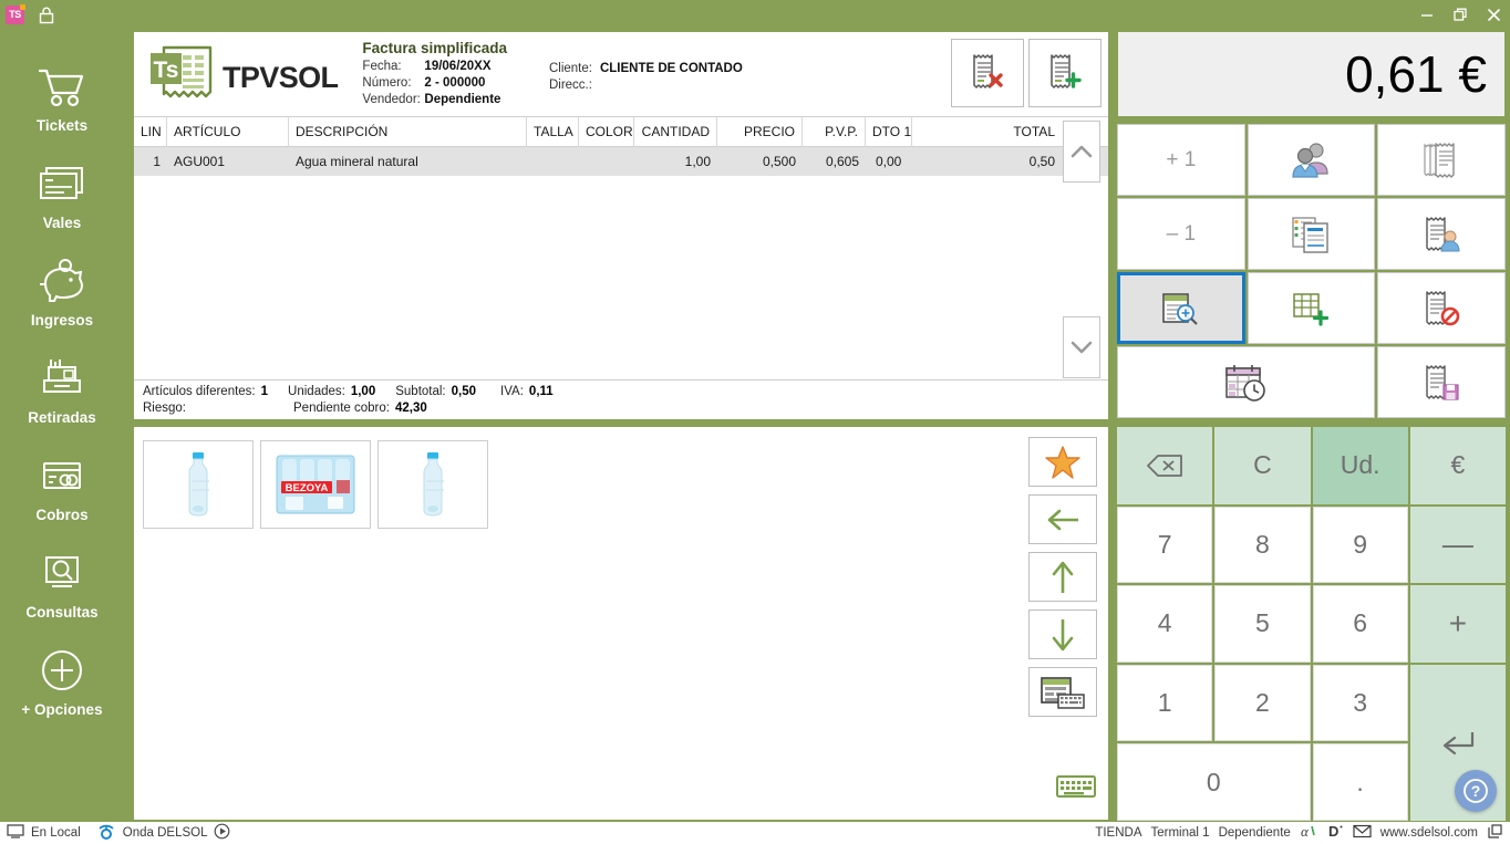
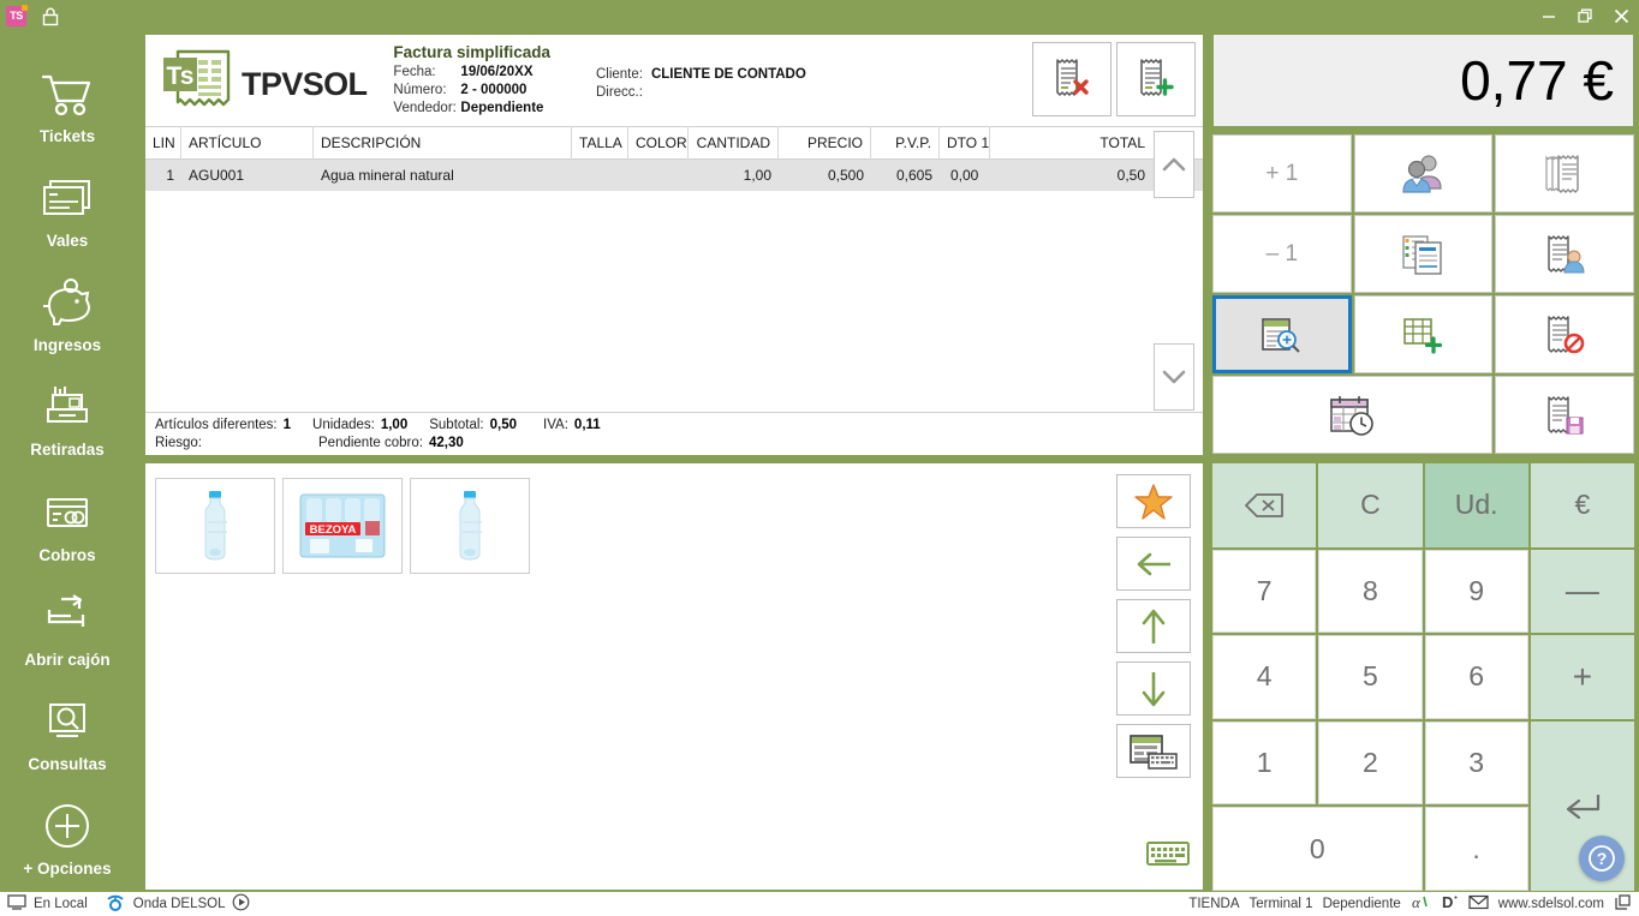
  TS
  Tickets
  Vales
  Ingresos
  Retiradas
  Cobros
+ Abrir cajón
  Consultas
  + Opciones
  Ts
  TPVSOL
  Factura simplificada
  Fecha:
  19/06/20XX
  Número:
  2 - 000000
  Vendedor:
  Dependiente
  Cliente:
  CLIENTE DE CONTADO
  Direcc.:
  LIN
  ARTÍCULO
  DESCRIPCIÓN
  TALLA
  COLOR
  CANTIDAD
  PRECIO
  P.V.P.
  DTO 1
  TOTAL
  1
  AGU001
  Agua mineral natural
  1,00
  0,500
  0,605
  0,00
  0,50
  Artículos diferentes:
  1
  Unidades:
  1,00
  Subtotal:
  0,50
  IVA:
  0,11
  Riesgo:
  Pendiente cobro:
  42,30
- 0,61 €
+ 0,77 €
  + 1
  – 1
  BEZOYA
  C
  Ud.
  €
  7
  8
  9
  —
  4
  5
  6
  +
  1
  2
  3
  0
  .
  ?
  En Local
  Onda DELSOL
  TIENDA
  Terminal 1
  Dependiente
  α
  D
  www.sdelsol.com
